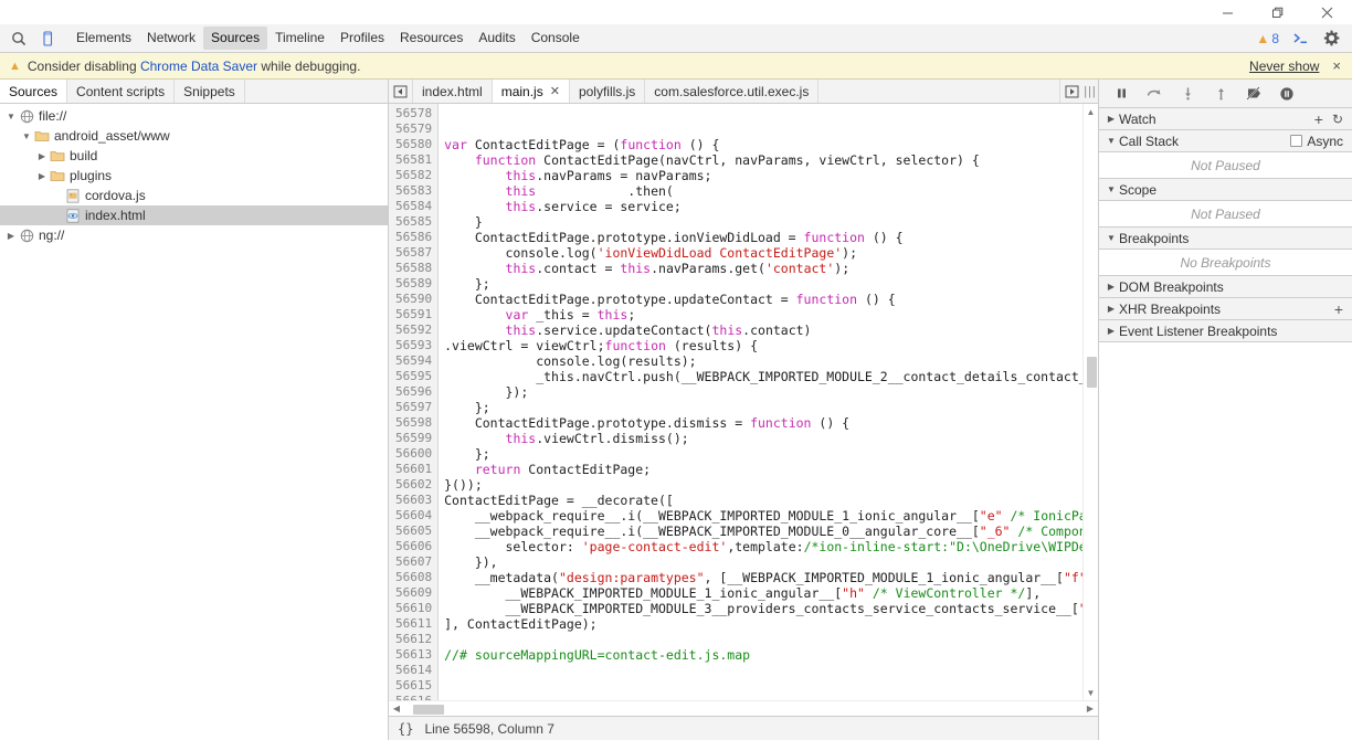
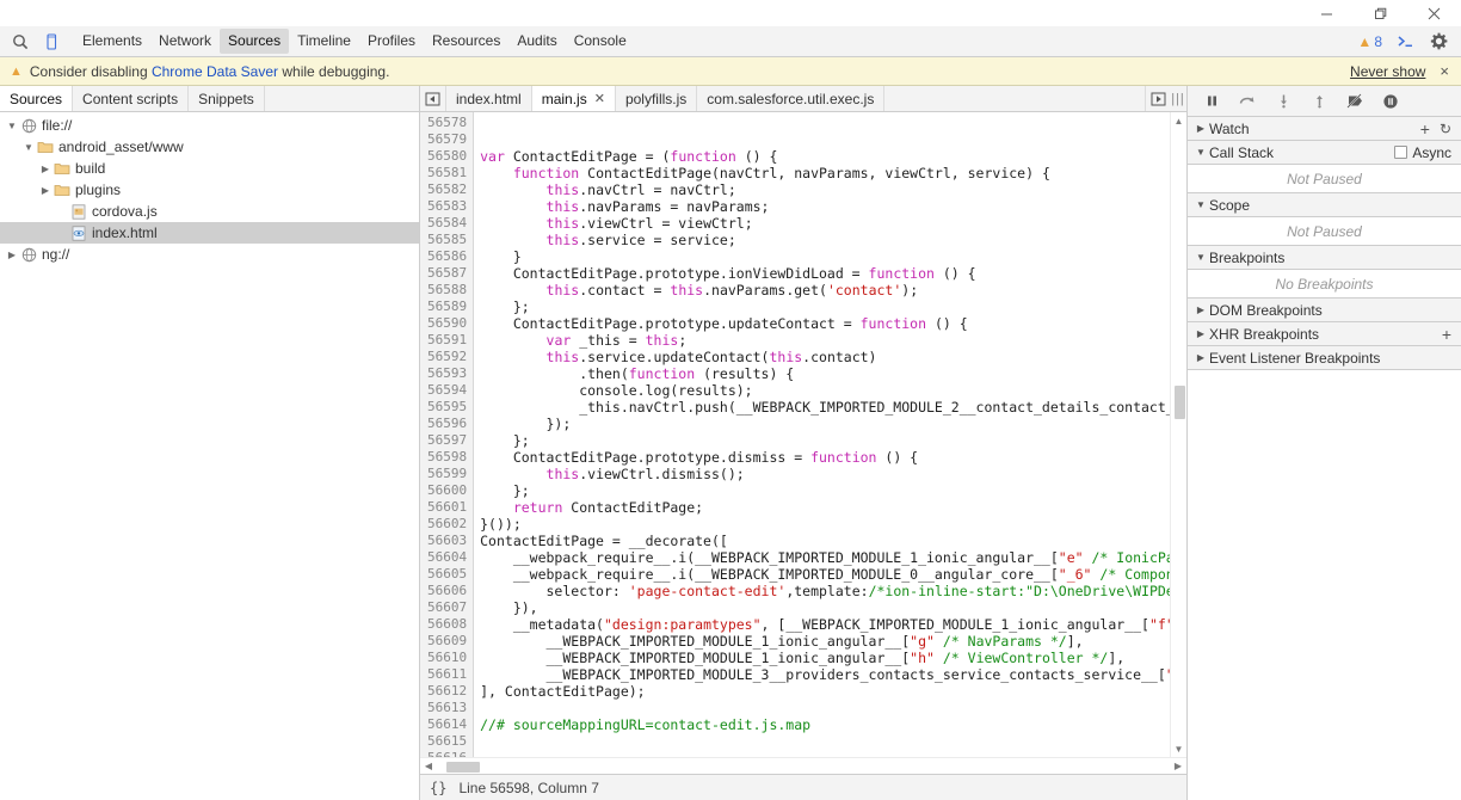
  Elements
  Network
  Sources
  Timeline
  Profiles
  Resources
  Audits
  Console
  ▲
  8
  ▲
  Consider disabling
  Chrome Data Saver
  while debugging.
  Never show
  ×
  Sources
  Content scripts
  Snippets
  ▼
  file://
  ▼
  android_asset/www
  ▶
  build
  ▶
  plugins
  cordova.js
  index.html
  ▶
  ng://
  index.html
  main.js
  ✕
  polyfills.js
  com.salesforce.util.exec.js
  |||
  56578
  56579
  56580
  56581
  56582
  56583
  56584
  56585
  56586
  56587
  56588
  56589
  56590
  56591
  56592
  56593
  56594
  56595
  56596
  56597
  56598
  56599
  56600
  56601
  56602
  56603
  56604
  56605
  56606
  56607
  56608
  56609
  56610
  56611
  56612
  56613
  56614
  56615
  var ContactEditPage = (function () {
- function ContactEditPage(navCtrl, navParams, viewCtrl, selector) {
+ function ContactEditPage(navCtrl, navParams, viewCtrl, service) {
+ this.navCtrl = navCtrl;
  this.navParams = navParams;
- this .then(
+ this.viewCtrl = viewCtrl;
  this.service = service;
  }
  ContactEditPage.prototype.ionViewDidLoad = function () {
- console.log('ionViewDidLoad ContactEditPage');
  this.contact = this.navParams.get('contact');
  };
  ContactEditPage.prototype.updateContact = function () {
  var _this = this;
  this.service.updateContact(this.contact)
- .viewCtrl = viewCtrl;function (results) {
+ .then(function (results) {
  console.log(results);
  _this.navCtrl.push(__WEBPACK_IMPORTED_MODULE_2__contact_details_contact
  });
  };
  ContactEditPage.prototype.dismiss = function () {
  this.viewCtrl.dismiss();
  };
  return ContactEditPage;
  }());
  ContactEditPage = __decorate([
  __webpack_require__.i(__WEBPACK_IMPORTED_MODULE_1_ionic_angular__["e" /* IonicP
  __webpack_require__.i(__WEBPACK_IMPORTED_MODULE_0__angular_core__["_6" /* Compo
  selector: 'page-contact-edit',template:/*ion-inline-start:"D:\OneDrive\WIPD
  }),
  __metadata("design:paramtypes", [__WEBPACK_IMPORTED_MODULE_1_ionic_angular__["f
+ __WEBPACK_IMPORTED_MODULE_1_ionic_angular__["g" /* NavParams */],
  __WEBPACK_IMPORTED_MODULE_1_ionic_angular__["h" /* ViewController */],
  __WEBPACK_IMPORTED_MODULE_3__providers_contacts_service_contacts_service__[
  ], ContactEditPage);
  //# sourceMappingURL=contact-edit.js.map
  ▲
  ▼
  ◀
  ▶
  {}
  Line 56598, Column 7
  ▶
  Watch
  +
  ↻
  ▼
  Call Stack
  Async
  Not Paused
  ▼
  Scope
  Not Paused
  ▼
  Breakpoints
  No Breakpoints
  ▶
  DOM Breakpoints
  ▶
  XHR Breakpoints
  +
  ▶
  Event Listener Breakpoints
